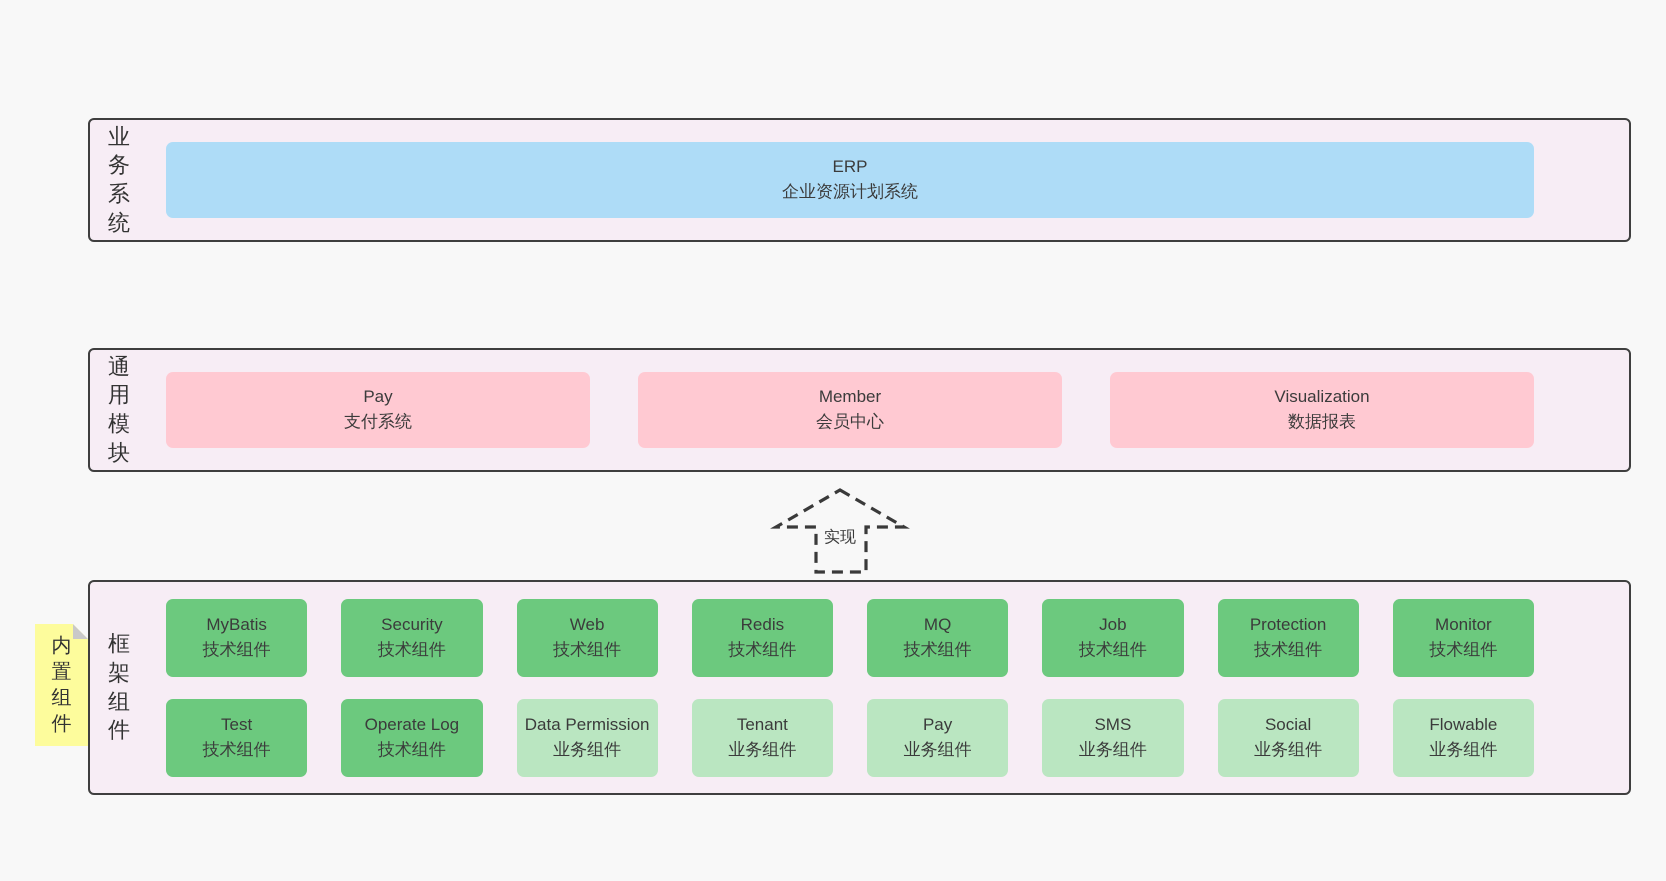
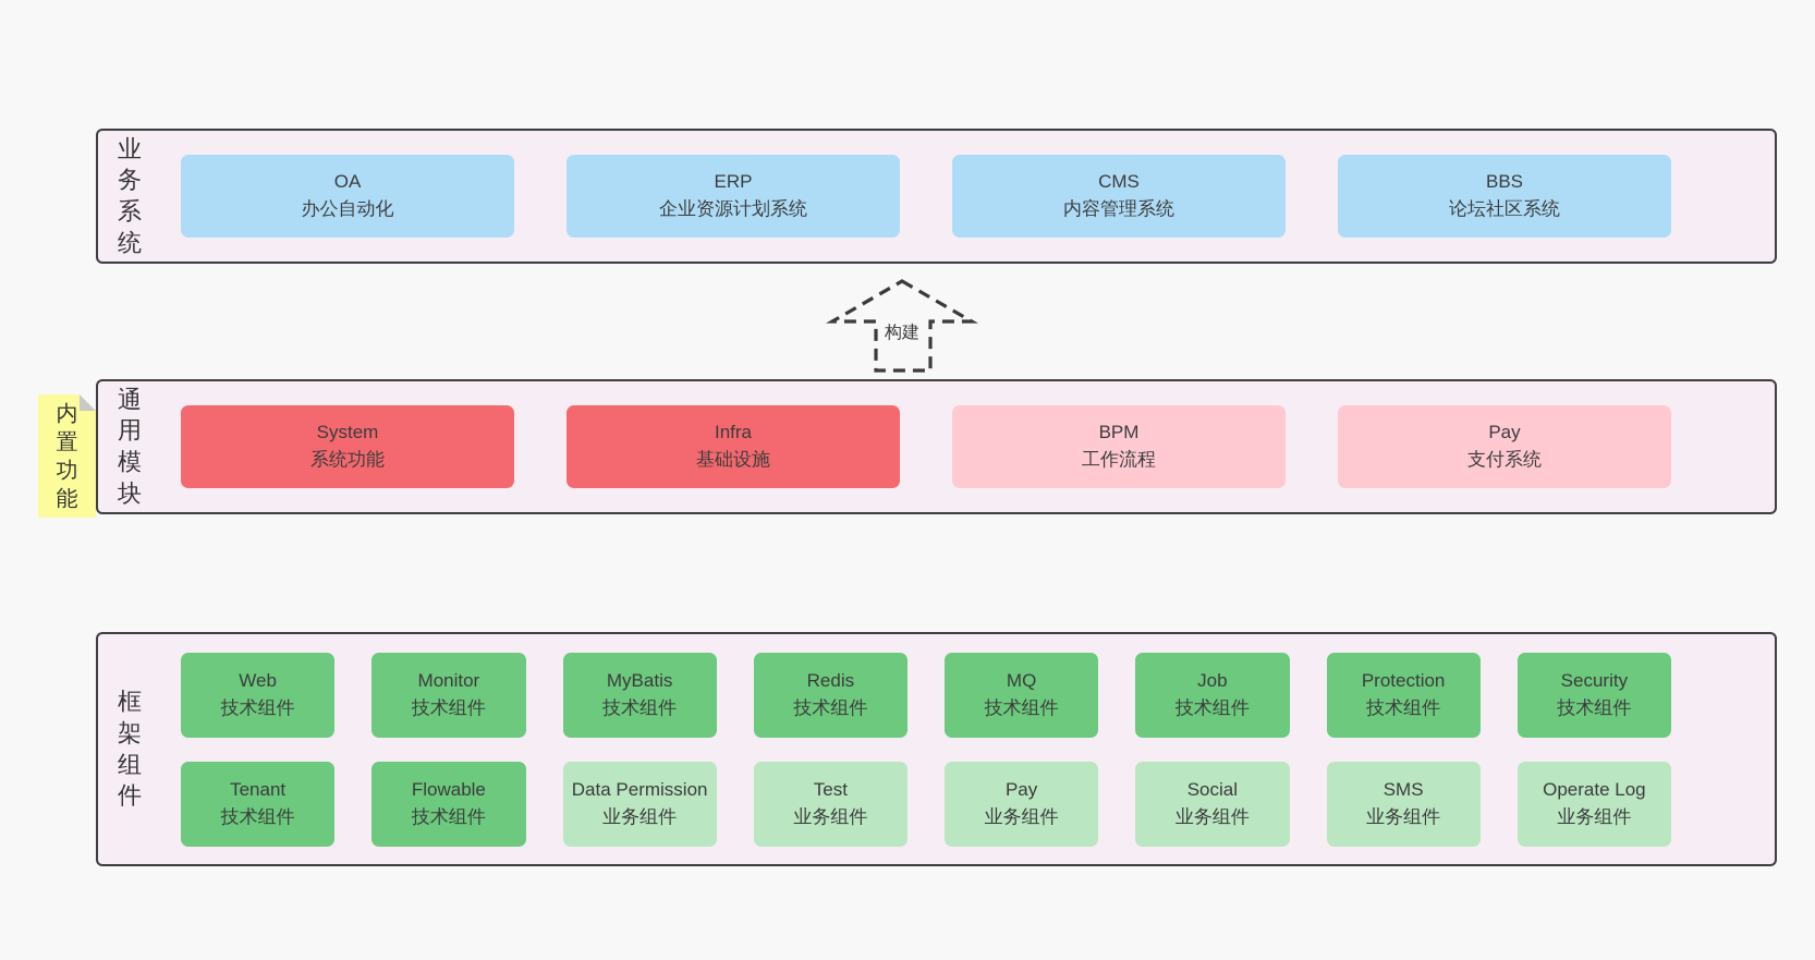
  业务系统
+ OA
+ 办公自动化
  ERP
  企业资源计划系统
+ CMS
+ 内容管理系统
+ BBS
+ 论坛社区系统
+ 构建
+ 内置功能
  通用模块
+ System
+ 系统功能
+ Infra
+ 基础设施
+ BPM
+ 工作流程
  Pay
  支付系统
- Member
- 会员中心
- Visualization
- 数据报表
- 实现
- 内置组件
  框架组件
- MyBatis
+ Web
  技术组件
- Security
+ Monitor
  技术组件
- Web
+ MyBatis
  技术组件
  Redis
  技术组件
  MQ
  技术组件
  Job
  技术组件
  Protection
  技术组件
- Monitor
+ Security
  技术组件
- Test
+ Tenant
  技术组件
- Operate Log
+ Flowable
  技术组件
  Data Permission
  业务组件
- Tenant
+ Test
  业务组件
  Pay
  业务组件
- SMS
+ Social
  业务组件
- Social
+ SMS
  业务组件
- Flowable
+ Operate Log
  业务组件
